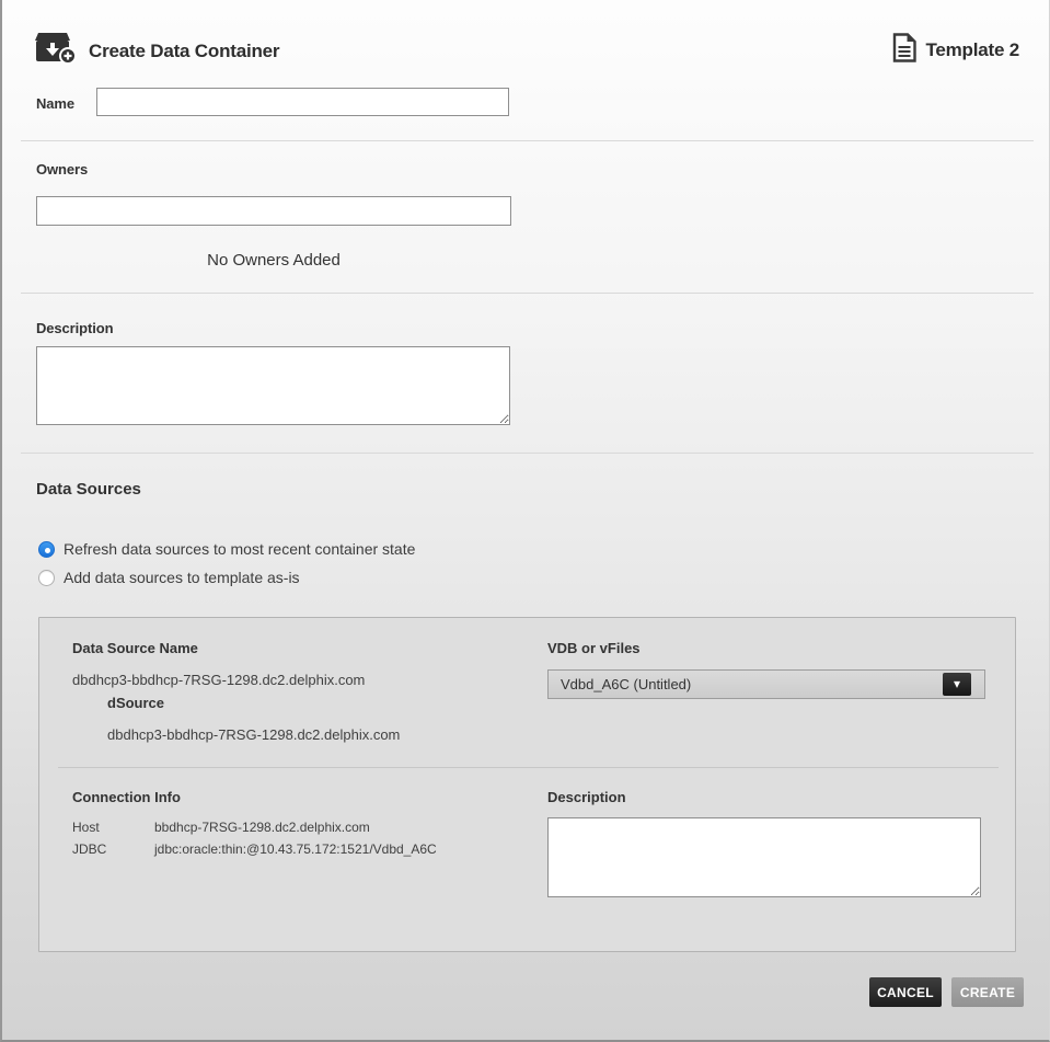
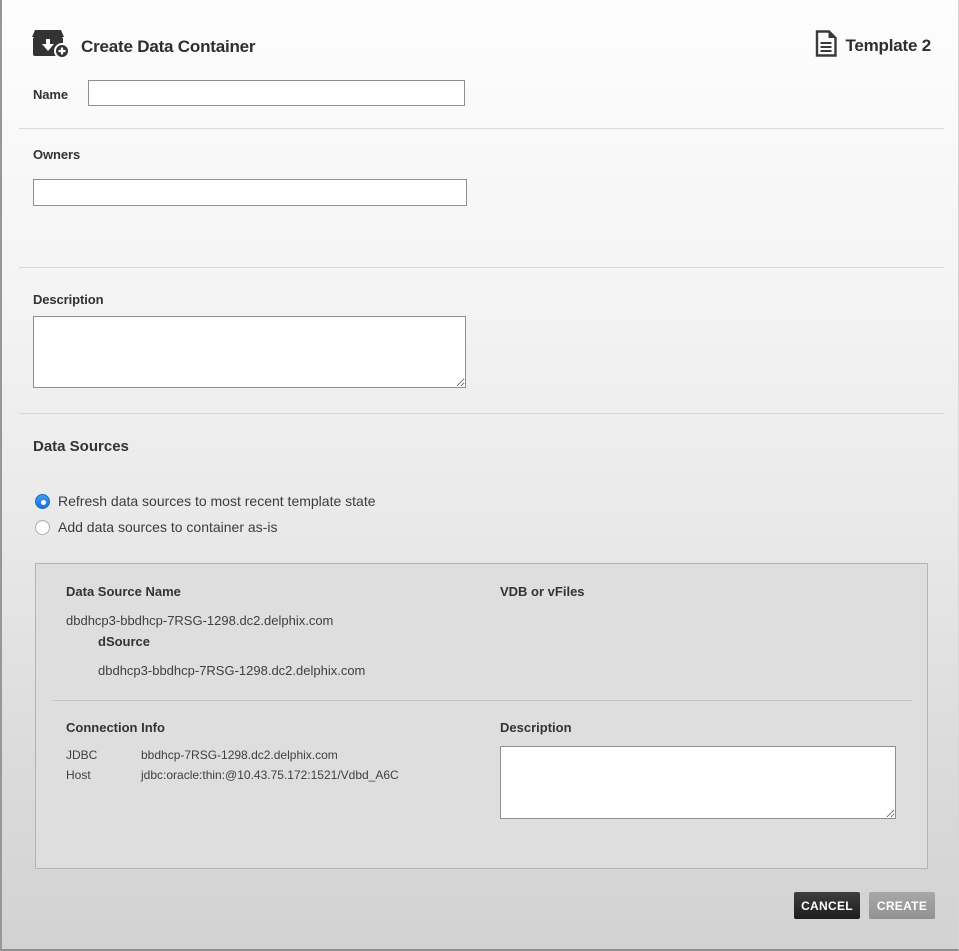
  Create Data Container
  Template 2
  Name
  Owners
- No Owners Added
  Description
  Data Sources
- Refresh data sources to most recent container state
+ Refresh data sources to most recent template state
- Add data sources to template as-is
+ Add data sources to container as-is
  Data Source Name
  dbdhcp3-bbdhcp-7RSG-1298.dc2.delphix.com
  dSource
  dbdhcp3-bbdhcp-7RSG-1298.dc2.delphix.com
  VDB or vFiles
- Vdbd_A6C (Untitled)
- ▾
  Connection Info
- Host	bbdhcp-7RSG-1298.dc2.delphix.com
+ JDBC	bbdhcp-7RSG-1298.dc2.delphix.com
- JDBC	jdbc:oracle:thin:@10.43.75.172:1521/Vdbd_A6C
+ Host	jdbc:oracle:thin:@10.43.75.172:1521/Vdbd_A6C
  Description
  CANCEL
  CREATE
